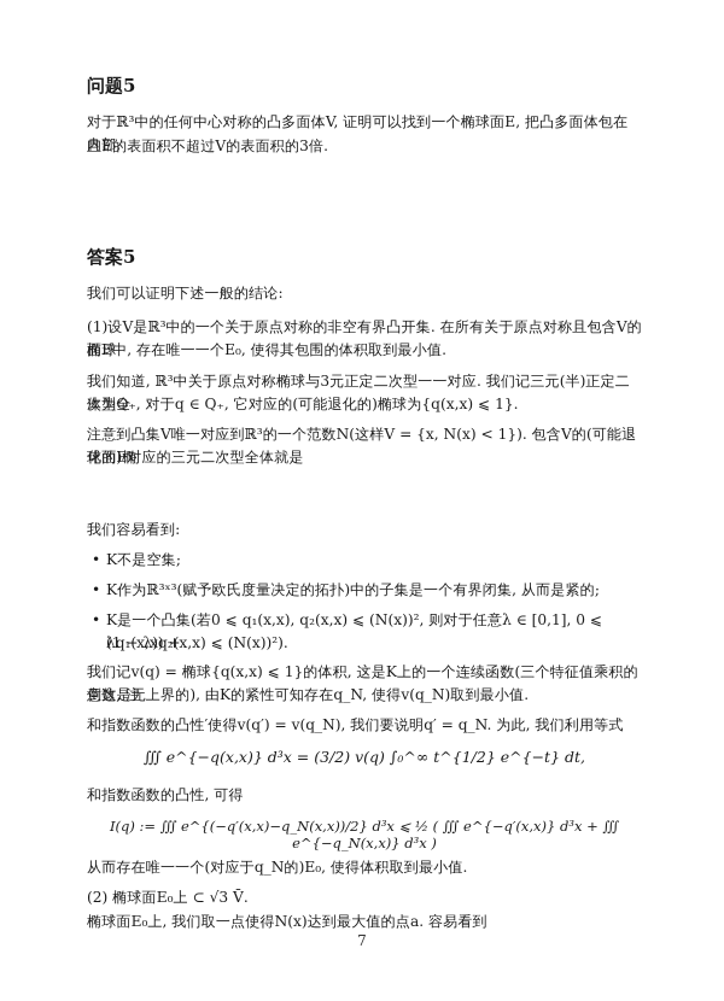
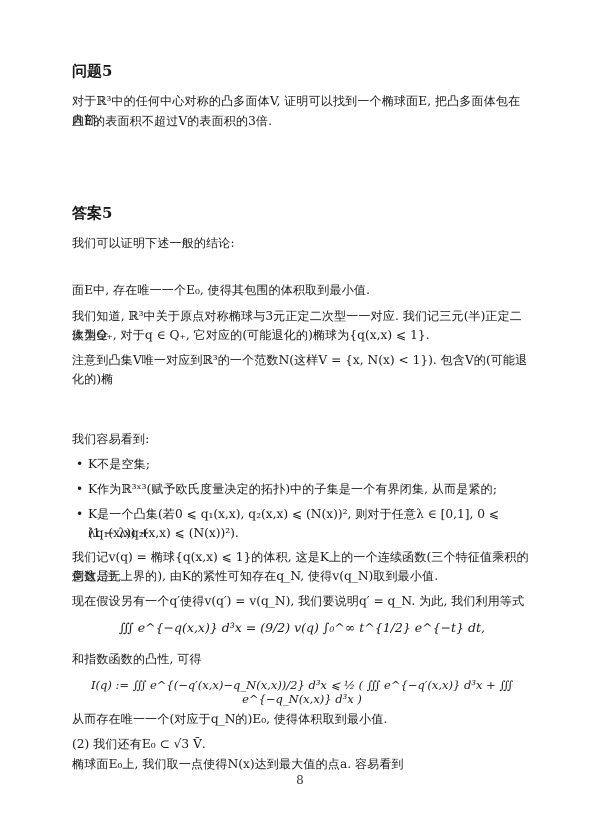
  问题5
  对于ℝ³中的任何中心对称的凸多面体V, 证明可以找到一个椭球面E, 把凸多面体包在内部,
  且E的表面积不超过V的表面积的3倍.
  答案5
  我们可以证明下述一般的结论:
- (1)设V是ℝ³中的一个关于原点对称的非空有界凸开集. 在所有关于原点对称且包含V的椭球
  面E中, 存在唯一一个E₀, 使得其包围的体积取到最小值.
  我们知道, ℝ³中关于原点对称椭球与3元正定二次型一一对应. 我们记三元(半)正定二次型全
  体为Q₊, 对于q ∈ Q₊, 它对应的(可能退化的)椭球为{q(x,x) ⩽ 1}.
  注意到凸集V唯一对应到ℝ³的一个范数N(这样V = {x, N(x) < 1}). 包含V的(可能退化的)椭
- 球面E对应的三元二次型全体就是
  我们容易看到:
  K不是空集;
  K作为ℝ³ˣ³(赋予欧氏度量决定的拓扑)中的子集是一个有界闭集, 从而是紧的;
  K是一个凸集(若0 ⩽ q₁(x,x), q₂(x,x) ⩽ (N(x))², 则对于任意λ ∈ [0,1], 0 ⩽ λq₁(x,x) +
  (1 − λ)q₂(x,x) ⩽ (N(x))²).
  我们记v(q) = 椭球{q(x,x) ⩽ 1}的体积, 这是K上的一个连续函数(三个特征值乘积的倒数, 注
  意这是无上界的), 由K的紧性可知存在q_N, 使得v(q_N)取到最小值.
- 和指数函数的凸性′使得v(q′) = v(q_N), 我们要说明q′ = q_N. 为此, 我们利用等式
+ 现在假设另有一个q′使得v(q′) = v(q_N), 我们要说明q′ = q_N. 为此, 我们利用等式
- ∭ e^{−q(x,x)} d³x = (3/2) v(q) ∫₀^∞ t^{1/2} e^{−t} dt,
+ ∭ e^{−q(x,x)} d³x = (9/2) v(q) ∫₀^∞ t^{1/2} e^{−t} dt,
  和指数函数的凸性, 可得
  I(q) := ∭ e^{(−q′(x,x)−q_N(x,x))/2} d³x ⩽ ½ ( ∭ e^{−q′(x,x)} d³x + ∭ e^{−q_N(x,x)} d³x )
  从而存在唯一一个(对应于q_N的)E₀, 使得体积取到最小值.
- (2) 椭球面E₀上 ⊂ √3 V̄.
+ (2) 我们还有E₀ ⊂ √3 V̄.
  椭球面E₀上, 我们取一点使得N(x)达到最大值的点a. 容易看到
- 7
+ 8
